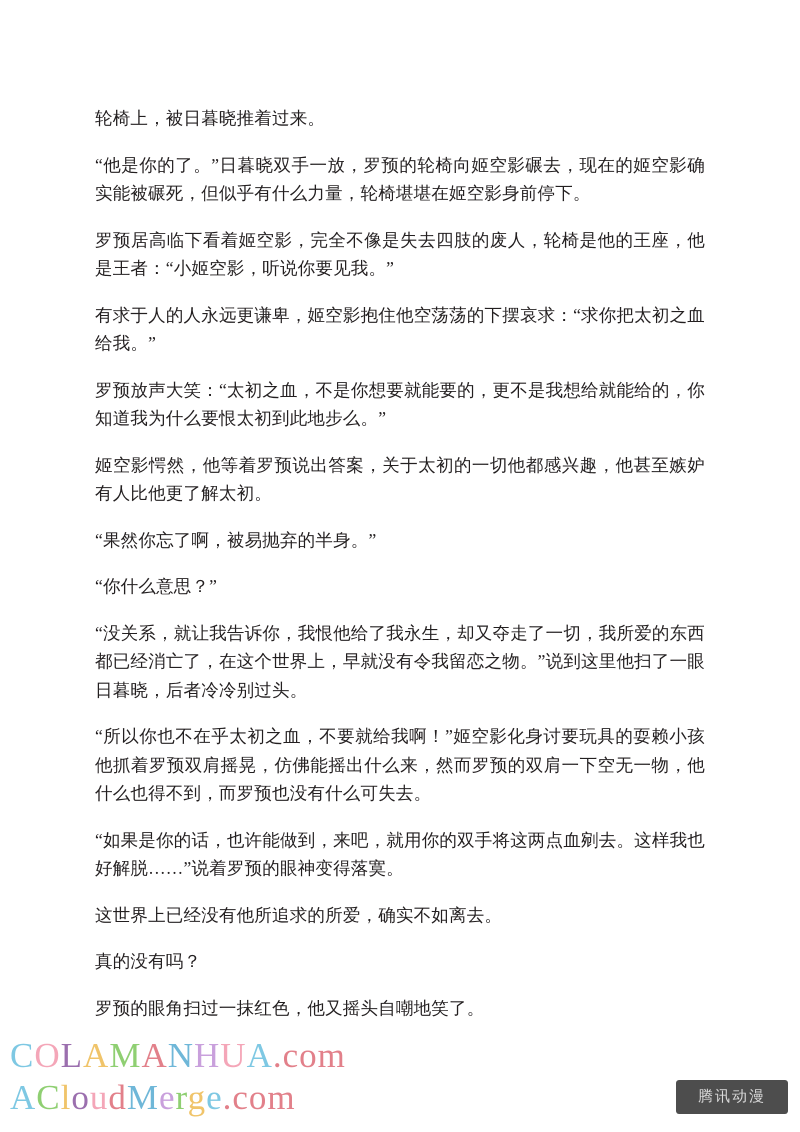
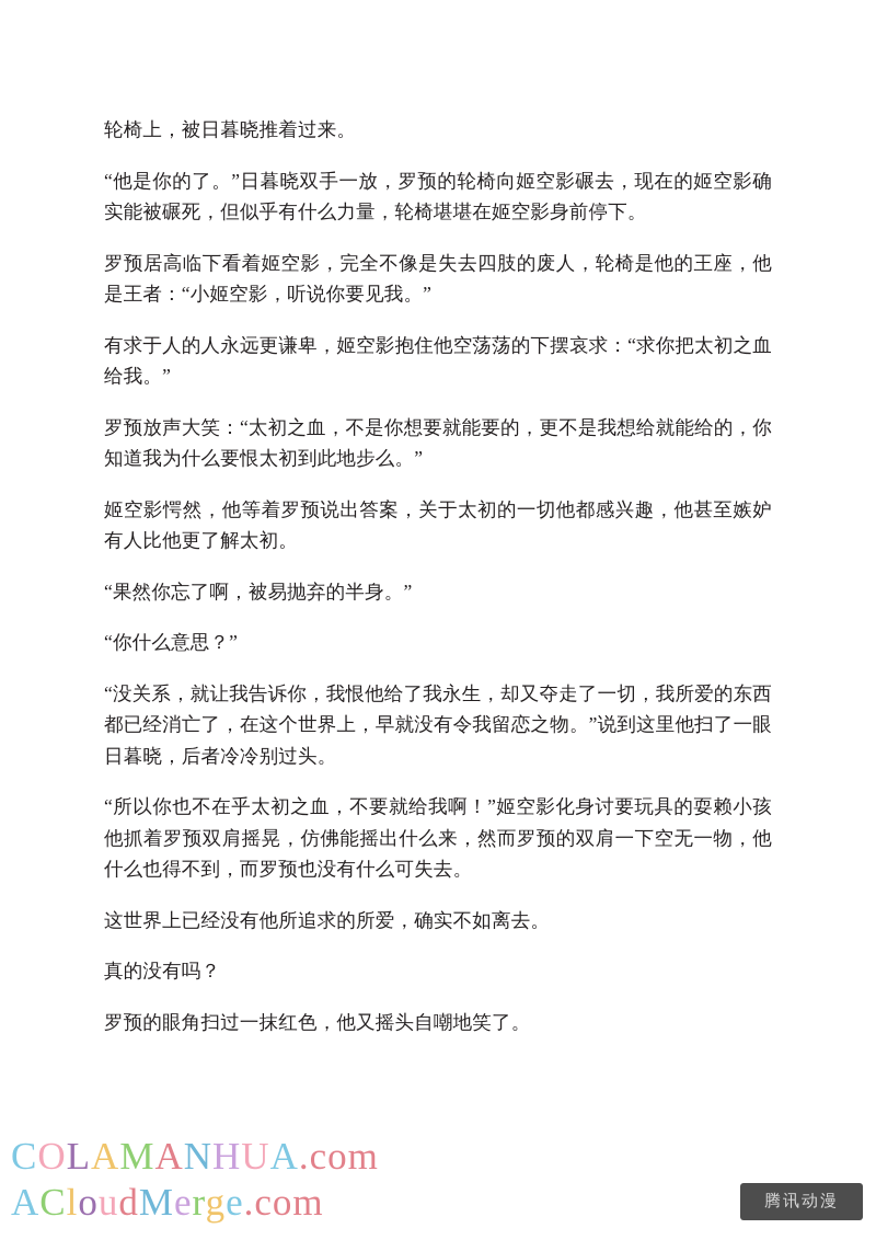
  轮椅上，被日暮晓推着过来。
  “他是你的了。”日暮晓双手一放，罗预的轮椅向姬空影碾去，现在的姬空影确实能被碾死，但似乎有什么力量，轮椅堪堪在姬空影身前停下。
  罗预居高临下看着姬空影，完全不像是失去四肢的废人，轮椅是他的王座，他是王者：“小姬空影，听说你要见我。”
  有求于人的人永远更谦卑，姬空影抱住他空荡荡的下摆哀求：“求你把太初之血给我。”
  罗预放声大笑：“太初之血，不是你想要就能要的，更不是我想给就能给的，你知道我为什么要恨太初到此地步么。”
  姬空影愕然，他等着罗预说出答案，关于太初的一切他都感兴趣，他甚至嫉妒有人比他更了解太初。
  “果然你忘了啊，被易抛弃的半身。”
  “你什么意思？”
  “没关系，就让我告诉你，我恨他给了我永生，却又夺走了一切，我所爱的东西都已经消亡了，在这个世界上，早就没有令我留恋之物。”说到这里他扫了一眼日暮晓，后者冷冷别过头。
  “所以你也不在乎太初之血，不要就给我啊！”姬空影化身讨要玩具的耍赖小孩他抓着罗预双肩摇晃，仿佛能摇出什么来，然而罗预的双肩一下空无一物，他什么也得不到，而罗预也没有什么可失去。
- “如果是你的话，也许能做到，来吧，就用你的双手将这两点血剜去。这样我也好解脱……”说着罗预的眼神变得落寞。
  这世界上已经没有他所追求的所爱，确实不如离去。
  真的没有吗？
  罗预的眼角扫过一抹红色，他又摇头自嘲地笑了。
  COLAMANHUA.com
  ACloudMerge.com
  腾讯动漫
